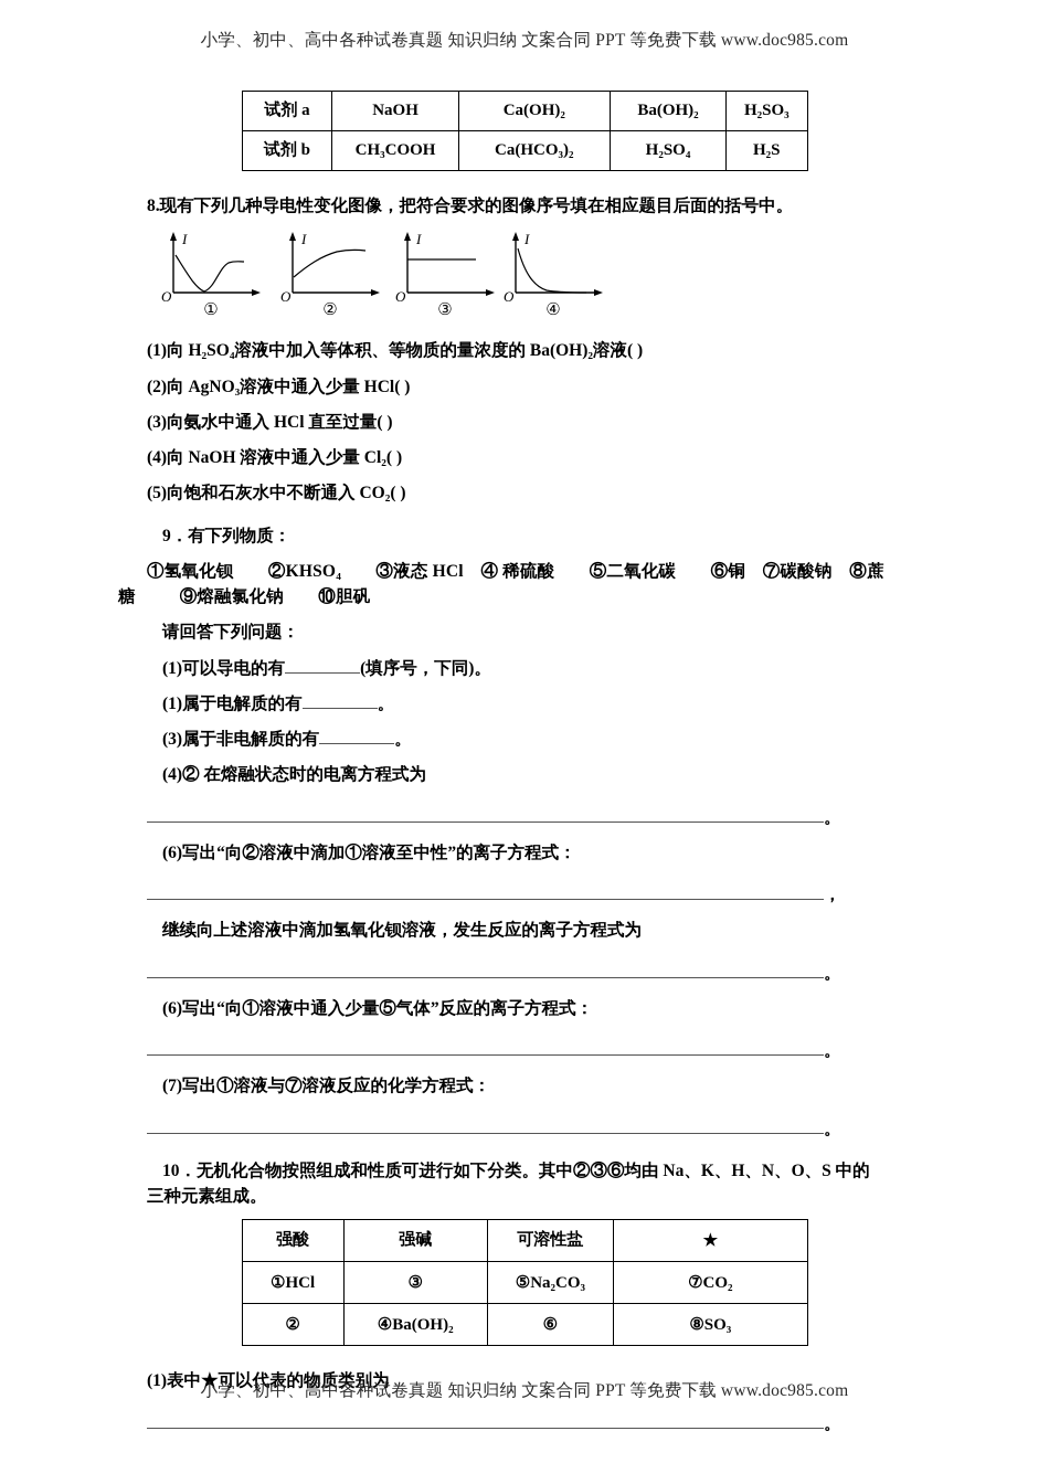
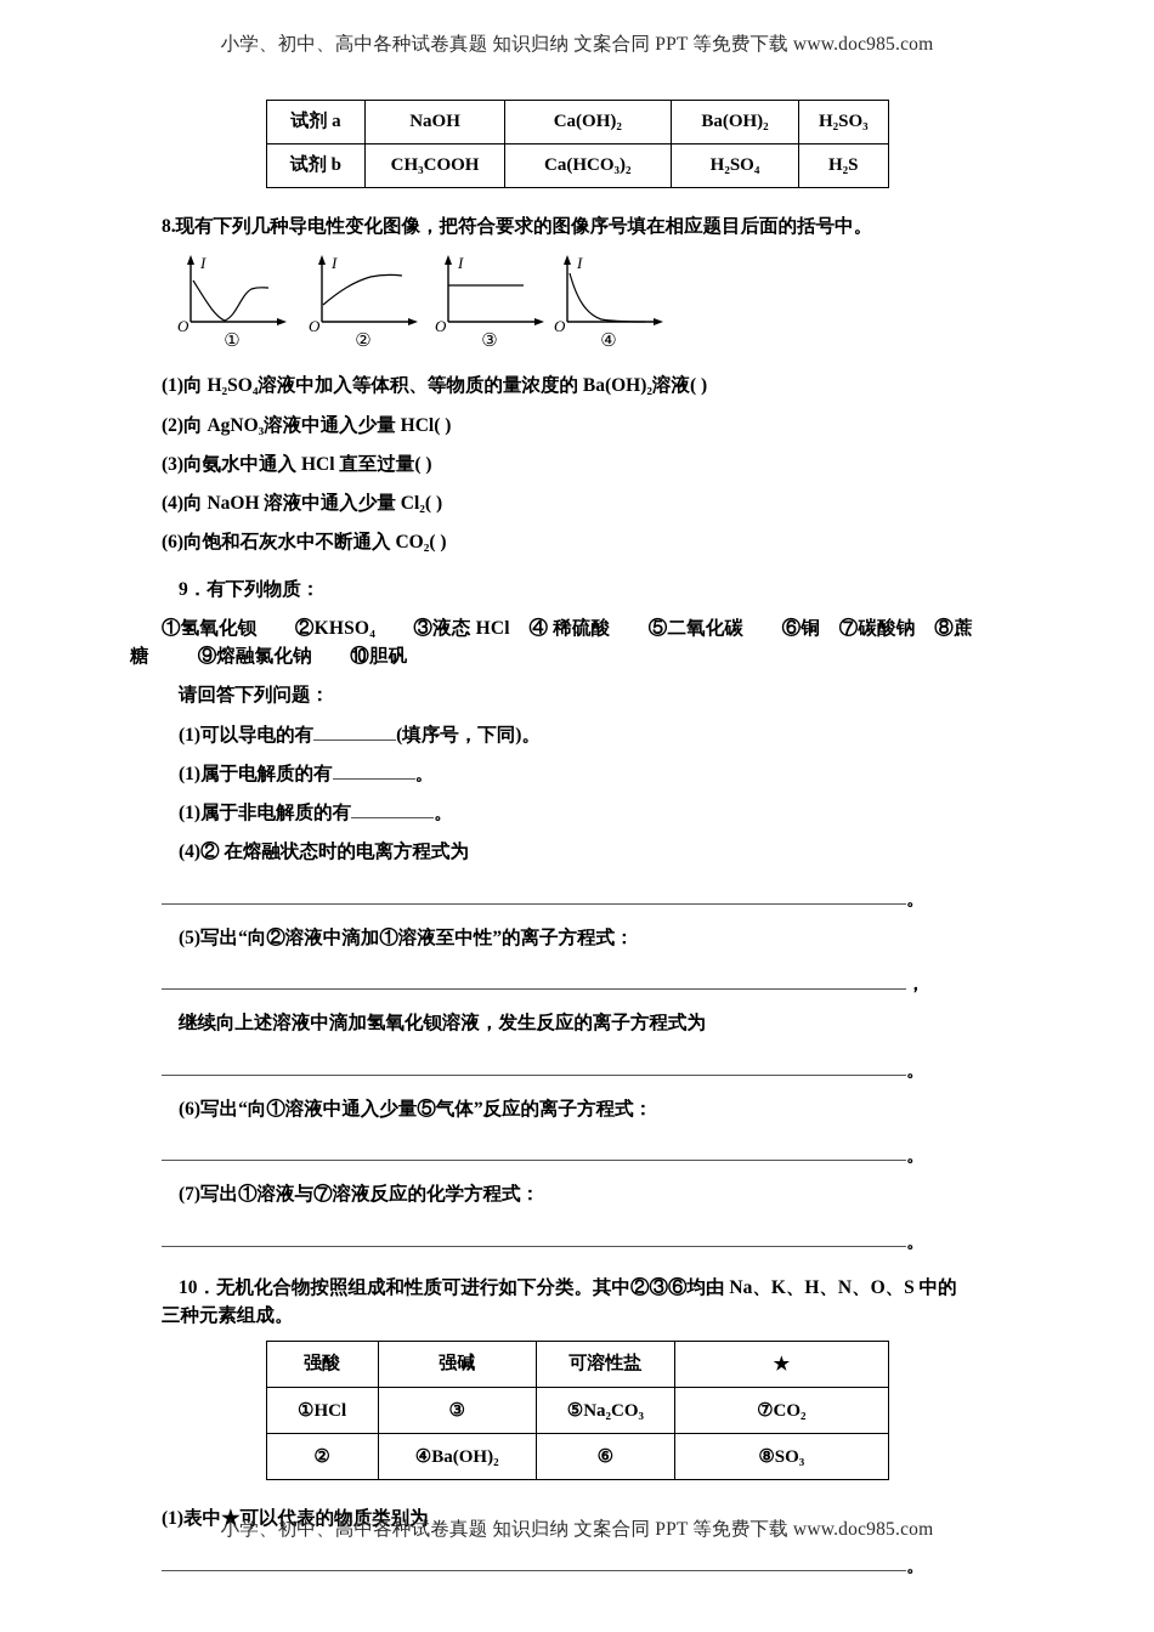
  小学、初中、高中各种试卷真题 知识归纳 文案合同 PPT 等免费下载 www.doc985.com
  试剂 a	NaOH	Ca(OH)₂	Ba(OH)₂	H₂SO₃
  试剂 b	CH₃COOH	Ca(HCO₃)₂	H₂SO₄	H₂S
  8.现有下列几种导电性变化图像，把符合要求的图像序号填在相应题目后面的括号中。
  I
  O
  ①
  I
  O
  ②
  I
  O
  ③
  I
  O
  ④
  (1)向 H₂SO₄溶液中加入等体积、等物质的量浓度的 Ba(OH)₂溶液( )
  (2)向 AgNO₃溶液中通入少量 HCl( )
  (3)向氨水中通入 HCl 直至过量( )
  (4)向 NaOH 溶液中通入少量 Cl₂( )
- (5)向饱和石灰水中不断通入 CO₂( )
+ (6)向饱和石灰水中不断通入 CO₂( )
  9．有下列物质：
  ①氢氧化钡 ②KHSO₄ ③液态 HCl ④ 稀硫酸 ⑤二氧化碳 ⑥铜 ⑦碳酸钠 ⑧蔗
  糖 ⑨熔融氯化钠 ⑩胆矾
  请回答下列问题：
  (1)可以导电的有 (填序号，下同)。
  (1)属于电解质的有 。
- (3)属于非电解质的有 。
+ (1)属于非电解质的有 。
  (4)② 在熔融状态时的电离方程式为
  。
- (6)写出“向②溶液中滴加①溶液至中性”的离子方程式：
+ (5)写出“向②溶液中滴加①溶液至中性”的离子方程式：
  ，
  继续向上述溶液中滴加氢氧化钡溶液，发生反应的离子方程式为
  。
  (6)写出“向①溶液中通入少量⑤气体”反应的离子方程式：
  。
  (7)写出①溶液与⑦溶液反应的化学方程式：
  。
  10．无机化合物按照组成和性质可进行如下分类。其中②③⑥均由 Na、K、H、N、O、S 中的
  三种元素组成。
  强酸	强碱	可溶性盐	★
  ①HCl	③	⑤Na₂CO₃	⑦CO₂
  ②	④Ba(OH)₂	⑥	⑧SO₃
  (1)表中★可以代表的物质类别为
  。
  小学、初中、高中各种试卷真题 知识归纳 文案合同 PPT 等免费下载 www.doc985.com
